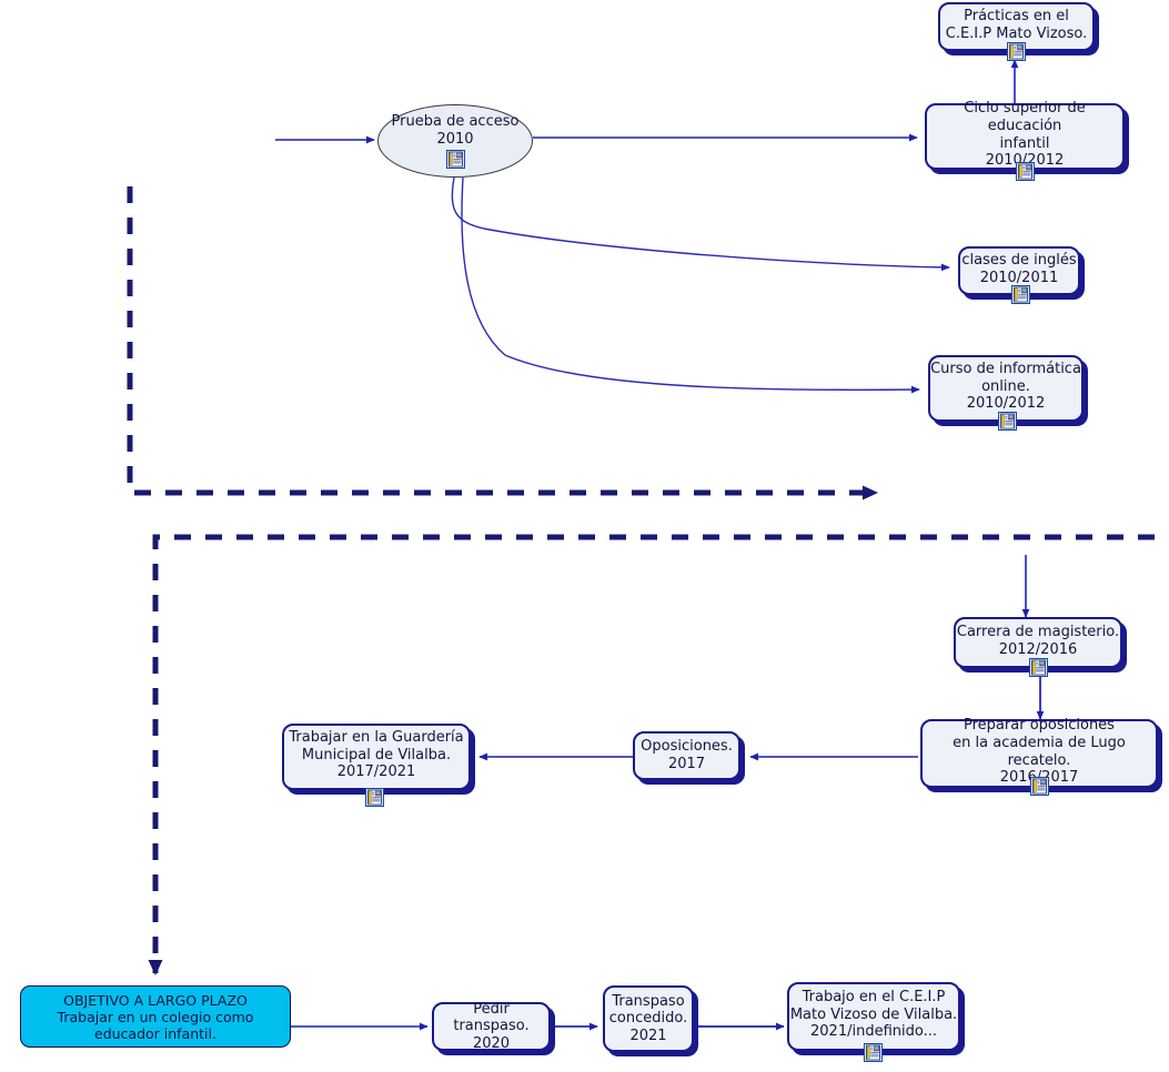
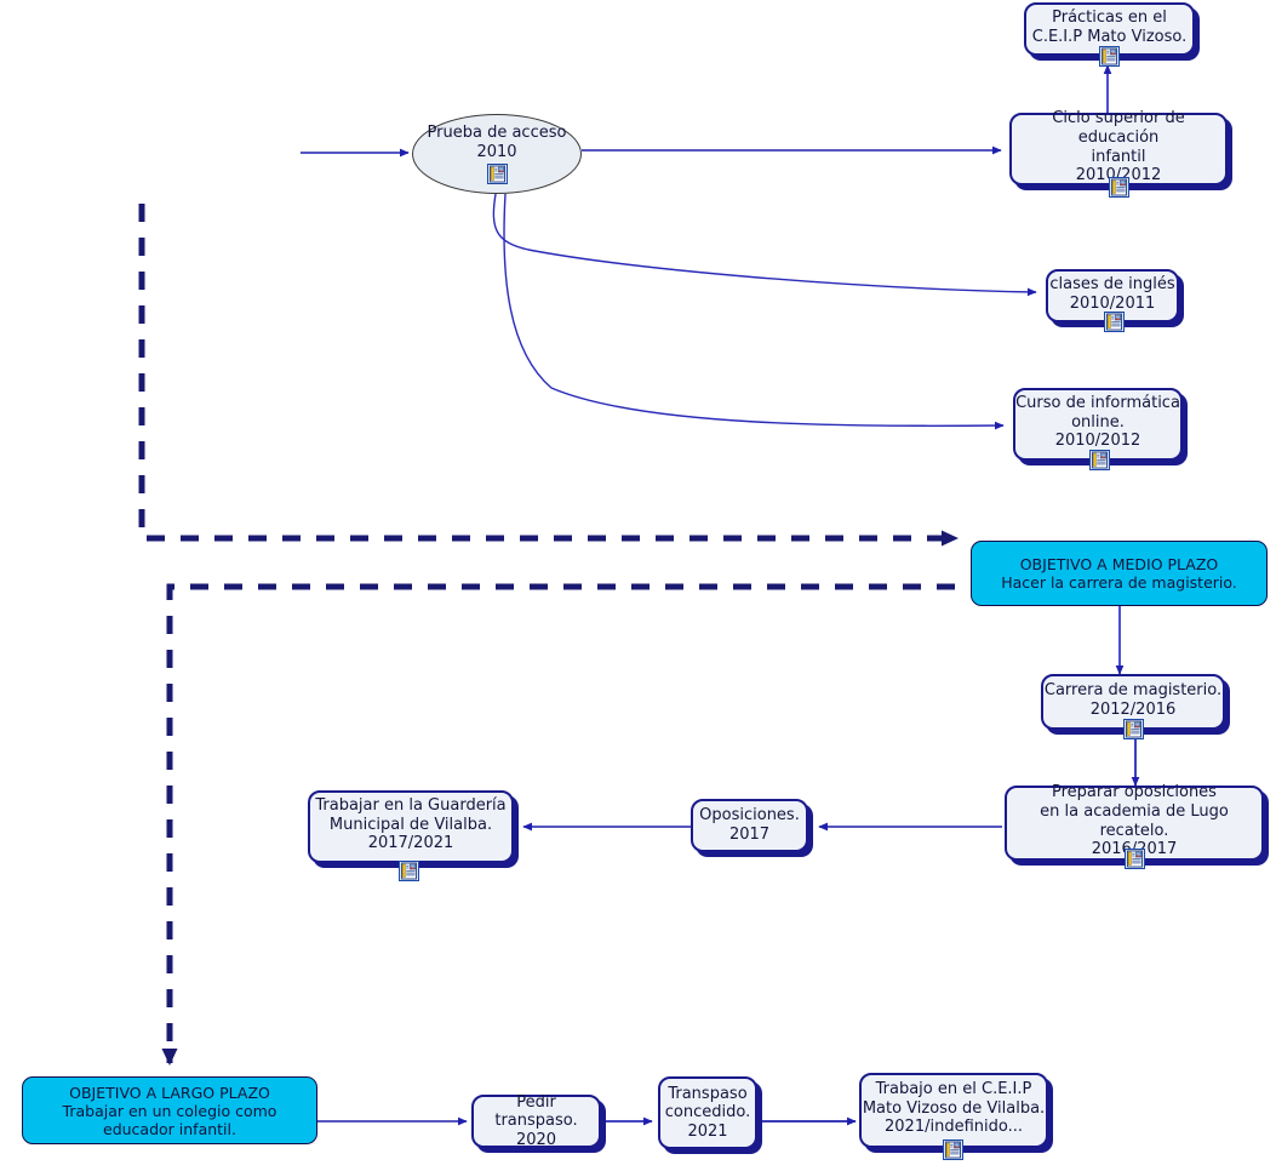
  Prueba de acceso
  2010
  Prácticas en el
  C.E.I.P Mato Vizoso.
  Ciclo superior de educación
  infantil
  2010/2012
  clases de inglés
  2010/2011
  Curso de informática
  online.
  2010/2012
+ OBJETIVO A MEDIO PLAZO
+ Hacer la carrera de magisterio.
  Carrera de magisterio.
  2012/2016
  Preparar oposiciones
  en la academia de Lugo recatelo.
  Oposiciones.
  2017
  Trabajar en la Guardería
  Municipal de Vilalba.
  2017/2021
  OBJETIVO A LARGO PLAZO
  Trabajar en un colegio como
  educador infantil.
  Pedir transpaso.
  2020
  Transpaso
  concedido.
  2021
  Trabajo en el C.E.I.P
  Mato Vizoso de Vilalba.
  2021/indefinido...
